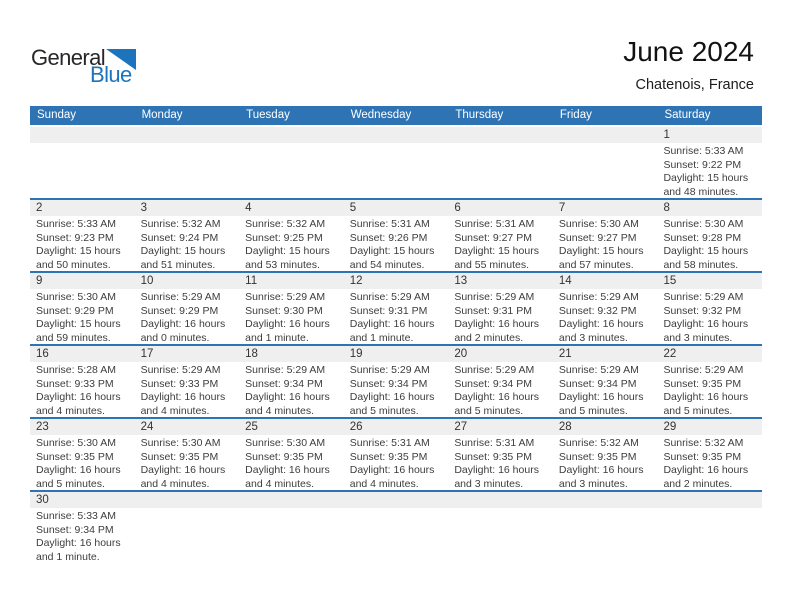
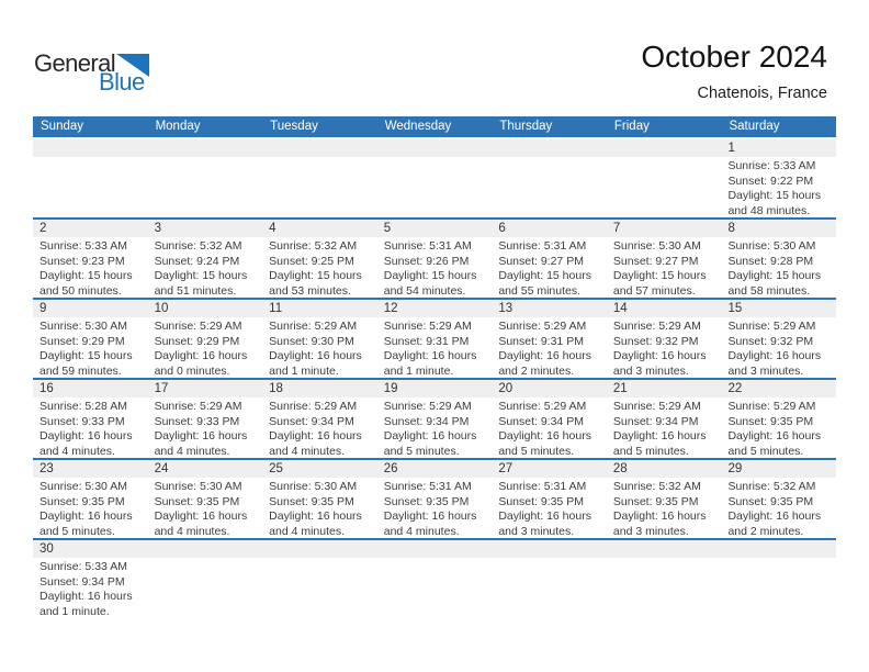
  General
  Blue
- June 2024
+ October 2024
  Chatenois, France
  Sunday
  Monday
  Tuesday
  Wednesday
  Thursday
  Friday
  Saturday
  1
  Sunrise: 5:33 AM
  Sunset: 9:22 PM
  Daylight: 15 hours
  and 48 minutes.
  2
  Sunrise: 5:33 AM
  Sunset: 9:23 PM
  Daylight: 15 hours
  and 50 minutes.
  3
  Sunrise: 5:32 AM
  Sunset: 9:24 PM
  Daylight: 15 hours
  and 51 minutes.
  4
  Sunrise: 5:32 AM
  Sunset: 9:25 PM
  Daylight: 15 hours
  and 53 minutes.
  5
  Sunrise: 5:31 AM
  Sunset: 9:26 PM
  Daylight: 15 hours
  and 54 minutes.
  6
  Sunrise: 5:31 AM
  Sunset: 9:27 PM
  Daylight: 15 hours
  and 55 minutes.
  7
  Sunrise: 5:30 AM
  Sunset: 9:27 PM
  Daylight: 15 hours
  and 57 minutes.
  8
  Sunrise: 5:30 AM
  Sunset: 9:28 PM
  Daylight: 15 hours
  and 58 minutes.
  9
  Sunrise: 5:30 AM
  Sunset: 9:29 PM
  Daylight: 15 hours
  and 59 minutes.
  10
  Sunrise: 5:29 AM
  Sunset: 9:29 PM
  Daylight: 16 hours
  and 0 minutes.
  11
  Sunrise: 5:29 AM
  Sunset: 9:30 PM
  Daylight: 16 hours
  and 1 minute.
  12
  Sunrise: 5:29 AM
  Sunset: 9:31 PM
  Daylight: 16 hours
  and 1 minute.
  13
  Sunrise: 5:29 AM
  Sunset: 9:31 PM
  Daylight: 16 hours
  and 2 minutes.
  14
  Sunrise: 5:29 AM
  Sunset: 9:32 PM
  Daylight: 16 hours
  and 3 minutes.
  15
  Sunrise: 5:29 AM
  Sunset: 9:32 PM
  Daylight: 16 hours
  and 3 minutes.
  16
  Sunrise: 5:28 AM
  Sunset: 9:33 PM
  Daylight: 16 hours
  and 4 minutes.
  17
  Sunrise: 5:29 AM
  Sunset: 9:33 PM
  Daylight: 16 hours
  and 4 minutes.
  18
  Sunrise: 5:29 AM
  Sunset: 9:34 PM
  Daylight: 16 hours
  and 4 minutes.
  19
  Sunrise: 5:29 AM
  Sunset: 9:34 PM
  Daylight: 16 hours
  and 5 minutes.
  20
  Sunrise: 5:29 AM
  Sunset: 9:34 PM
  Daylight: 16 hours
  and 5 minutes.
  21
  Sunrise: 5:29 AM
  Sunset: 9:34 PM
  Daylight: 16 hours
  and 5 minutes.
  22
  Sunrise: 5:29 AM
  Sunset: 9:35 PM
  Daylight: 16 hours
  and 5 minutes.
  23
  Sunrise: 5:30 AM
  Sunset: 9:35 PM
  Daylight: 16 hours
  and 5 minutes.
  24
  Sunrise: 5:30 AM
  Sunset: 9:35 PM
  Daylight: 16 hours
  and 4 minutes.
  25
  Sunrise: 5:30 AM
  Sunset: 9:35 PM
  Daylight: 16 hours
  and 4 minutes.
  26
  Sunrise: 5:31 AM
  Sunset: 9:35 PM
  Daylight: 16 hours
  and 4 minutes.
  27
  Sunrise: 5:31 AM
  Sunset: 9:35 PM
  Daylight: 16 hours
  and 3 minutes.
  28
  Sunrise: 5:32 AM
  Sunset: 9:35 PM
  Daylight: 16 hours
  and 3 minutes.
  29
  Sunrise: 5:32 AM
  Sunset: 9:35 PM
  Daylight: 16 hours
  and 2 minutes.
  30
  Sunrise: 5:33 AM
  Sunset: 9:34 PM
  Daylight: 16 hours
  and 1 minute.
